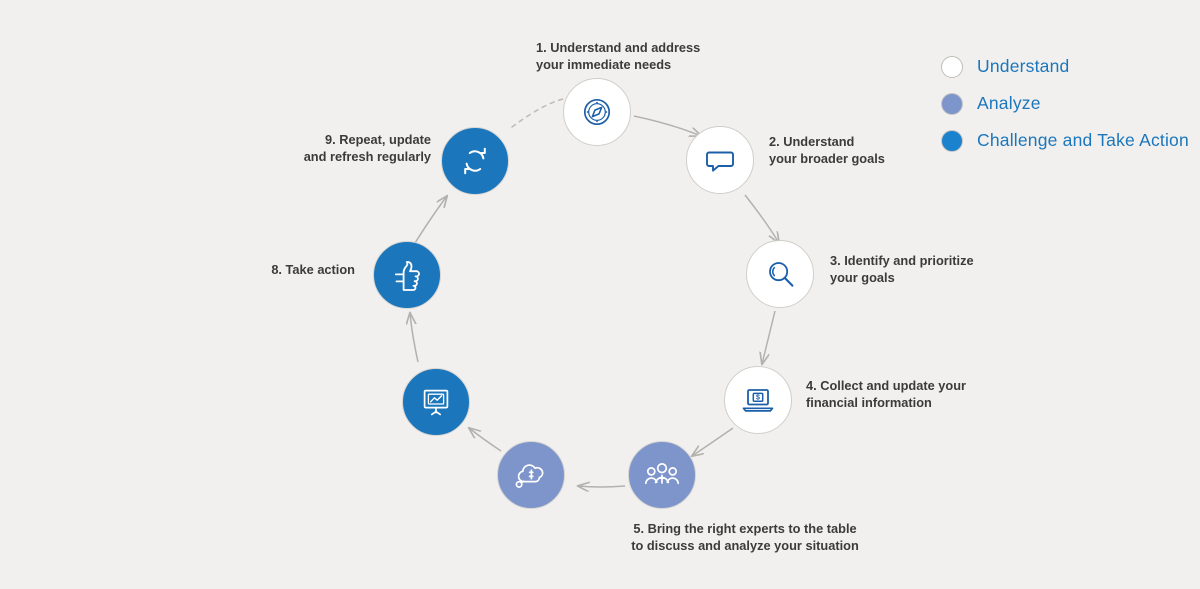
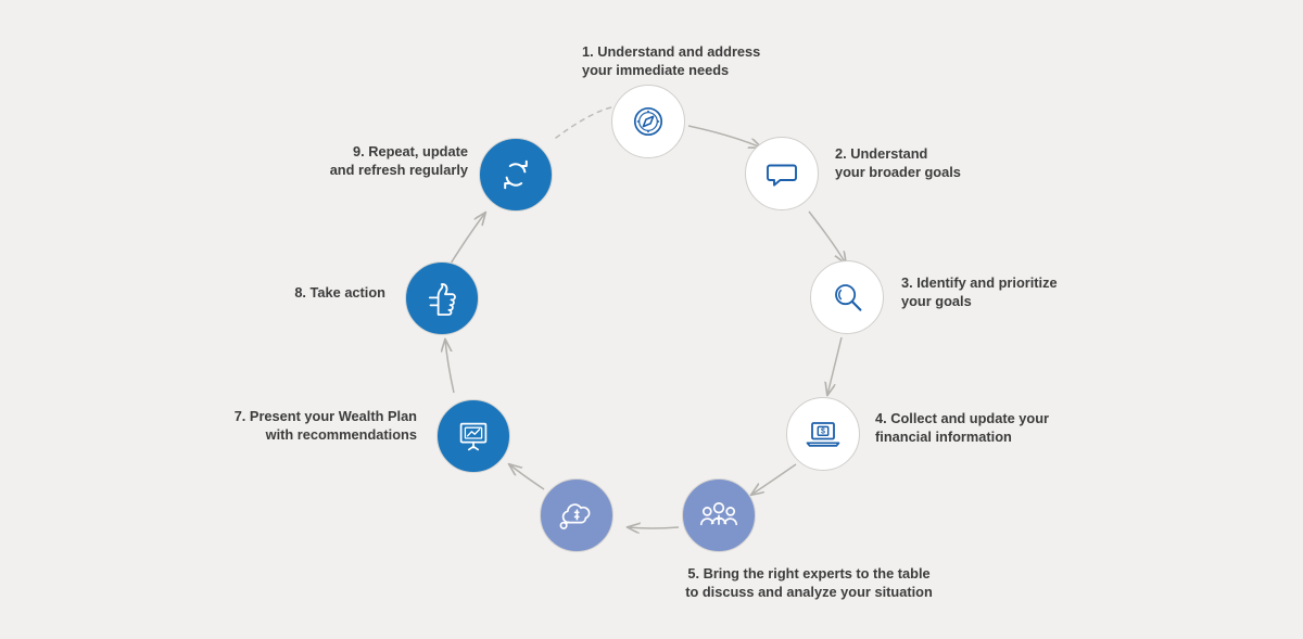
  1. Understand and address
  your immediate needs
  2. Understand
  your broader goals
  3. Identify and prioritize
  your goals
  4. Collect and update your
  financial information
  5. Bring the right experts to the table
  to discuss and analyze your situation
+ 7. Present your Wealth Plan
+ with recommendations
  8. Take action
  9. Repeat, update
  and refresh regularly
- Understand
- Analyze
- Challenge and Take Action
